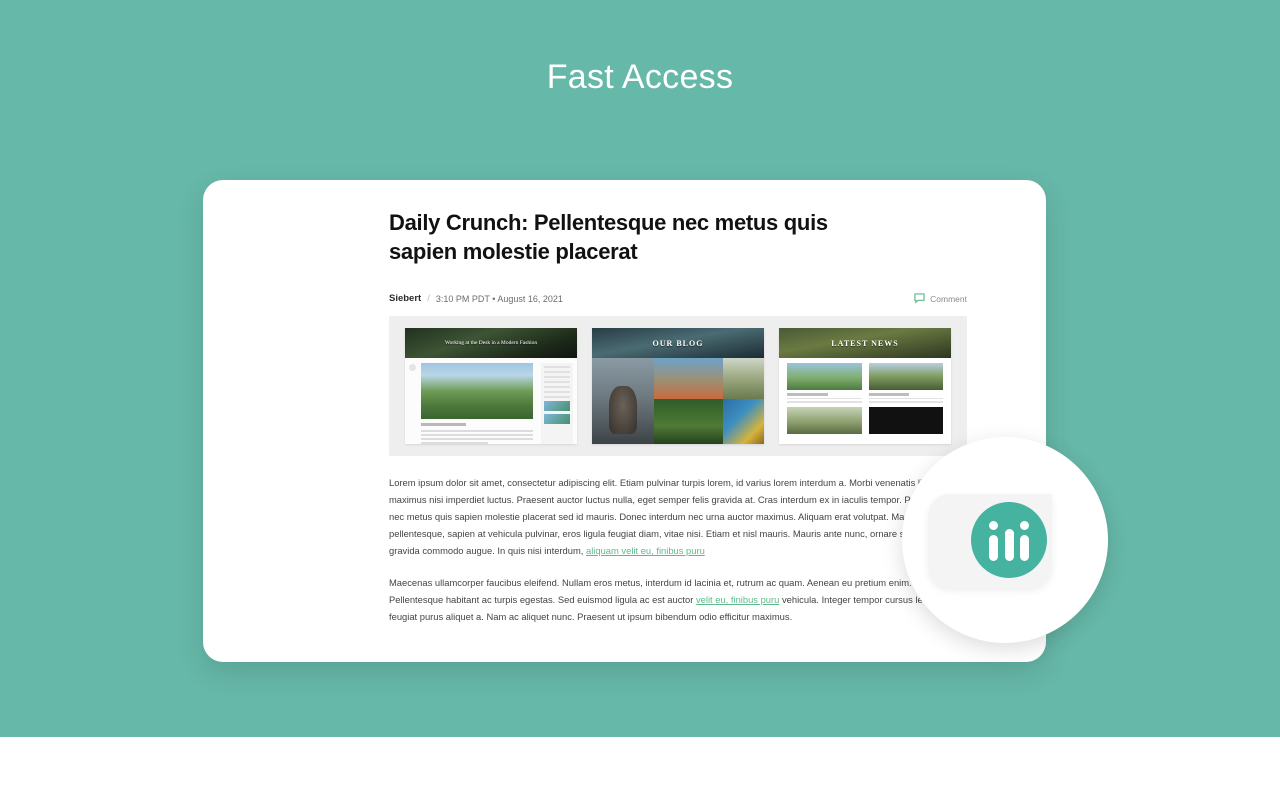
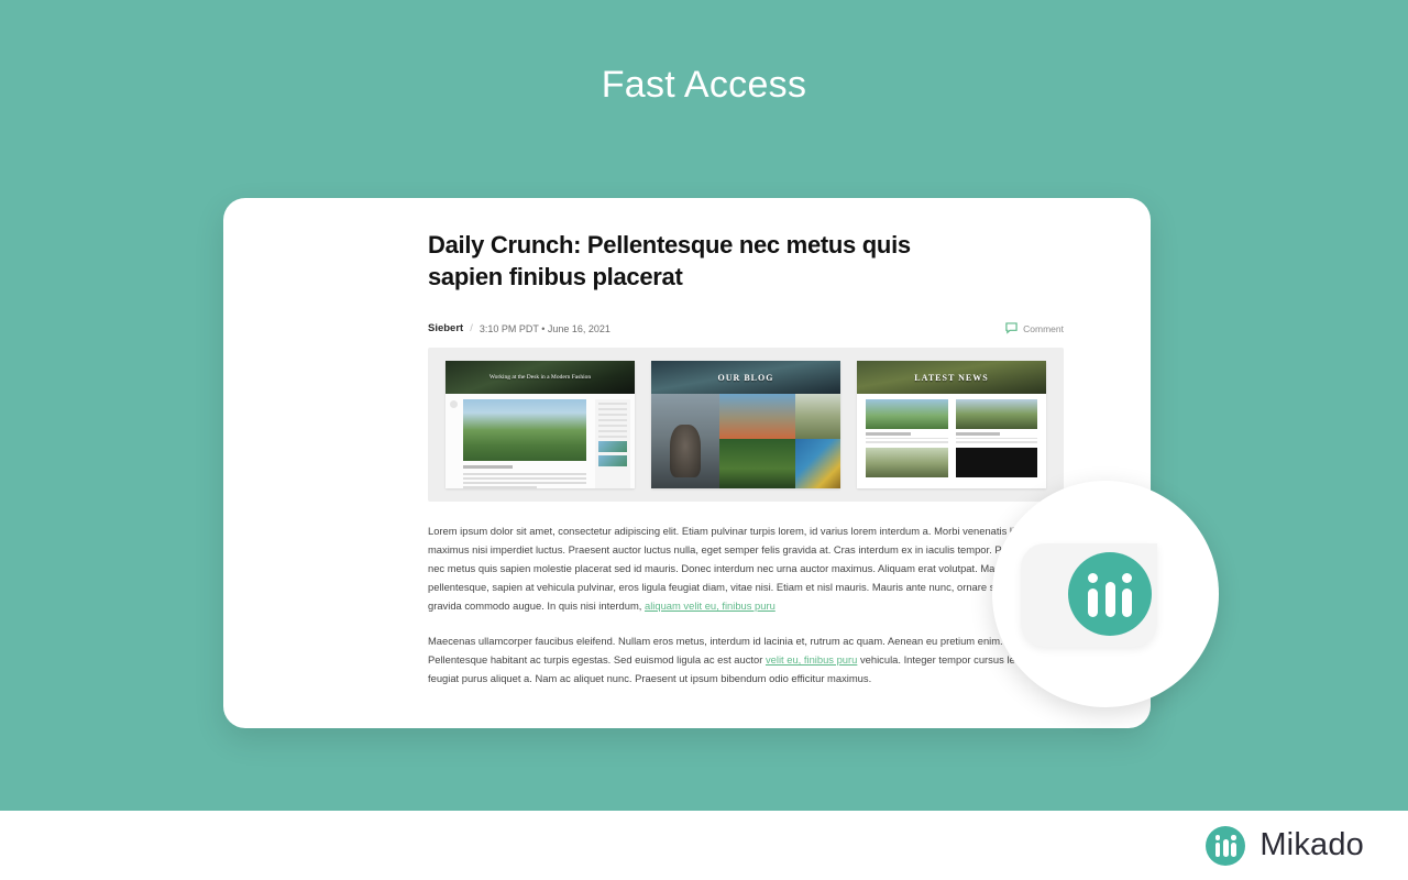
  Fast Access
- Daily Crunch: Pellentesque nec metus quis sapien molestie placerat
+ Daily Crunch: Pellentesque nec metus quis sapien finibus placerat
  Siebert
  /
- 3:10 PM PDT • August 16, 2021
+ 3:10 PM PDT • June 16, 2021
  Comment
  OUR BLOG
  LATEST NEWS
  Lorem ipsum dolor sit amet, consectetur adipiscing elit. Etiam pulvinar turpis lorem, id varius lorem interdum a. Morbi venenatis maximus nisi imperdiet luctus. Praesent auctor luctus nulla, eget semper felis gravida at. Cras interdum ex in iaculis tempor. P nec metus quis sapien molestie placerat sed id mauris. Donec interdum nec urna auctor maximus. Aliquam erat volutpat. Ma pellentesque, sapien at vehicula pulvinar, eros ligula feugiat diam, vitae nisi. Etiam et nisl mauris. Mauris ante nunc, ornare gravida commodo augue. In quis nisi interdum, aliquam velit eu, finibus puru
  Maecenas ullamcorper faucibus eleifend. Nullam eros metus, interdum id lacinia et, rutrum ac quam. Aenean eu pretium enim Pellentesque habitant ac turpis egestas. Sed euismod ligula ac est auctor velit eu, finibus puru vehicula. Integer tempor cursus l feugiat purus aliquet a. Nam ac aliquet nunc. Praesent ut ipsum bibendum odio efficitur maximus.
+ Mikado
